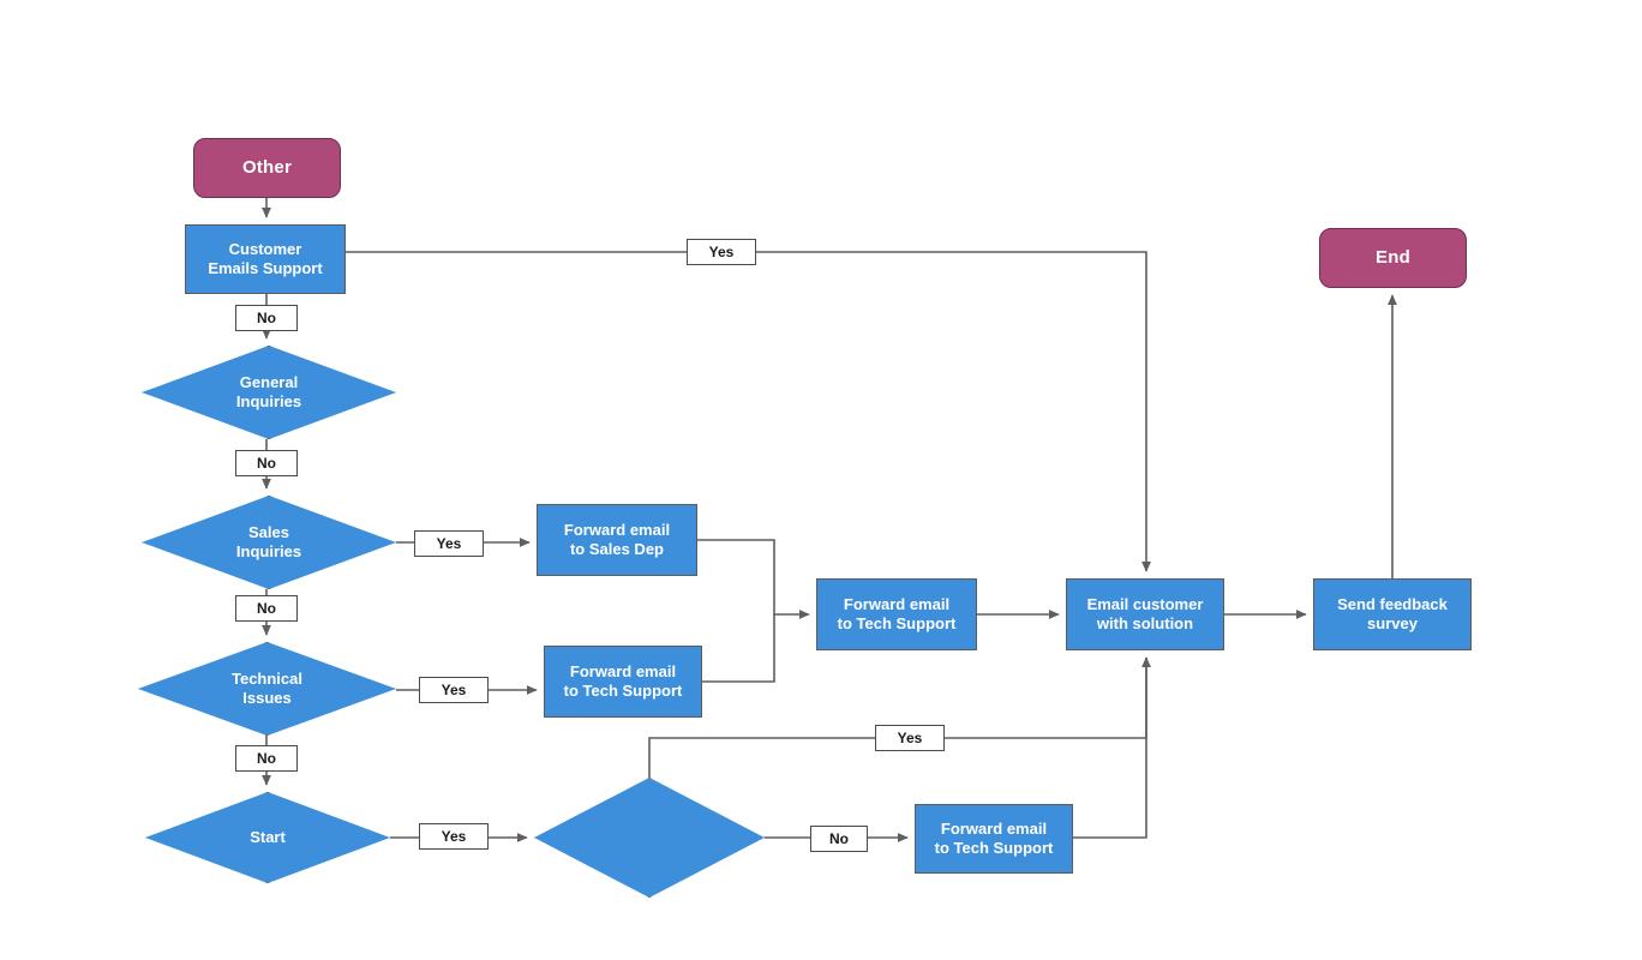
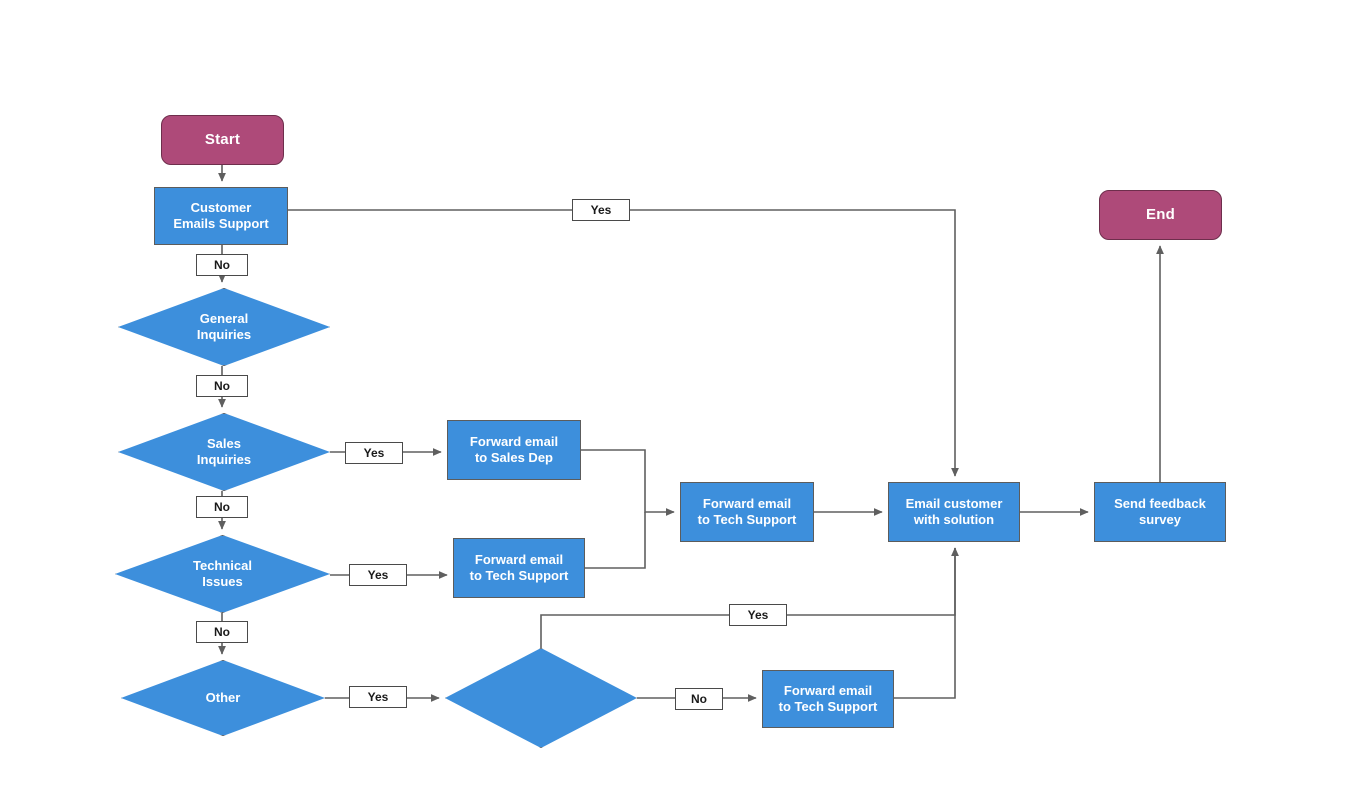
- Other
+ Start
  Customer
  Emails Support
  General
  Inquiries
  Sales
  Inquiries
  Technical
  Issues
- Start
+ Other
  Forward email
  to Sales Dep
  Forward email
  to Tech Support
  Forward email
  to Tech Support
  Forward email
  to Tech Support
  Email customer
  with solution
  Send feedback
  survey
  End
  Yes
  No
  No
  Yes
  No
  Yes
  No
  Yes
  Yes
  No
